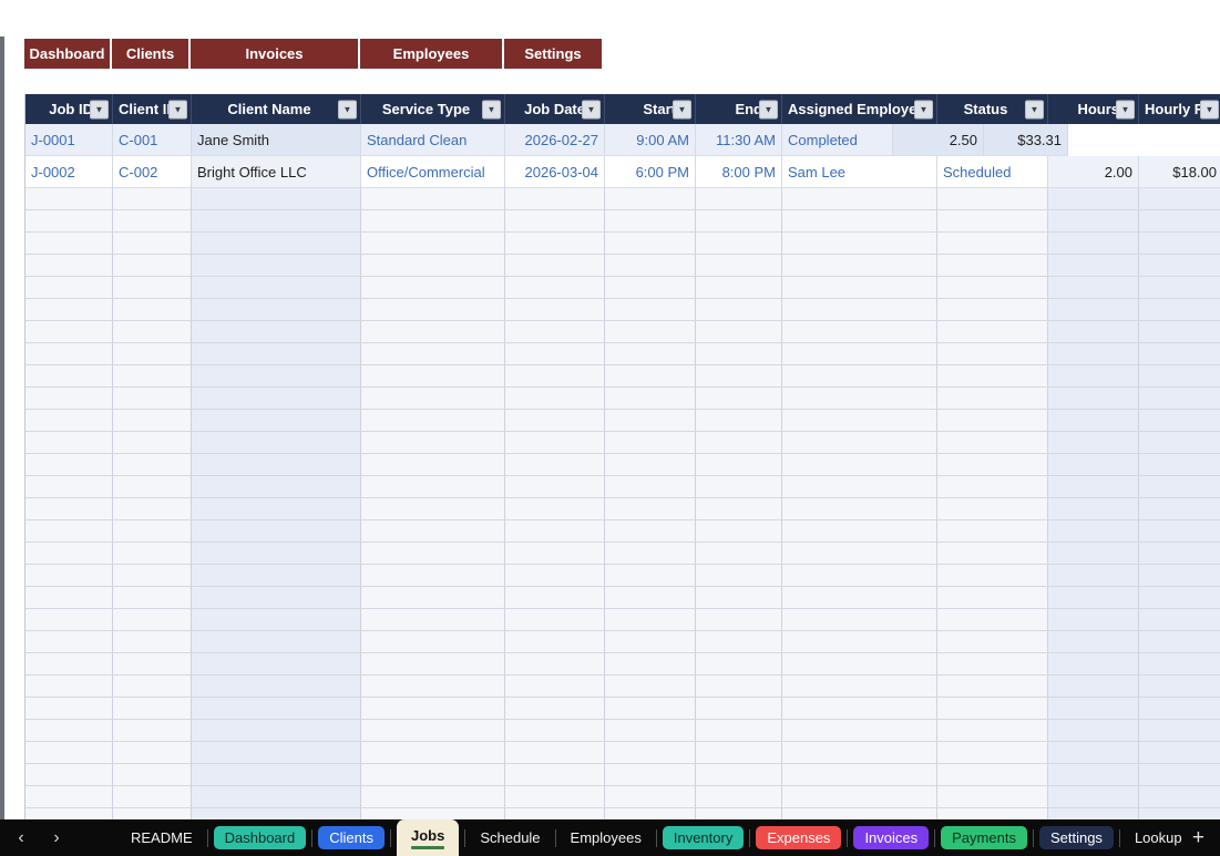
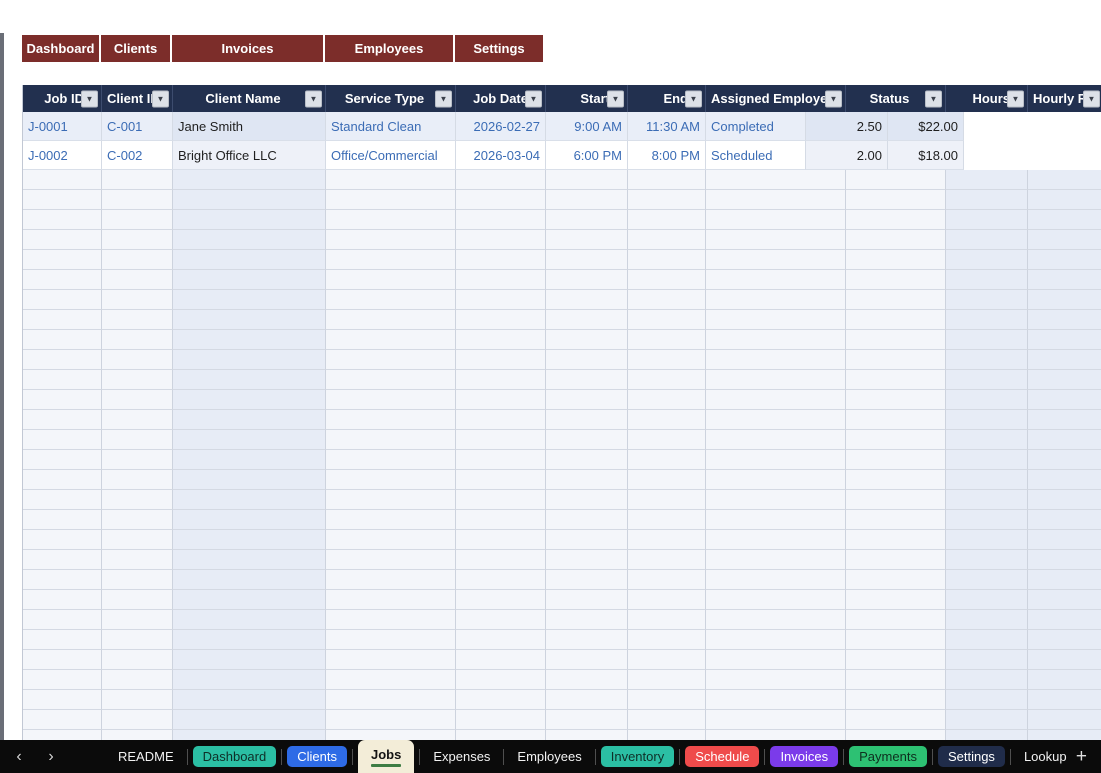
  Dashboard
  Clients
  Invoices
  Employees
  Settings
  Job ID
  ▼
  Client I
  ▼
  Client Name
  ▼
  Service Type
  ▼
  Job Dat
  ▼
  Star
  ▼
  ▼
  Assigned Employe
  ▼
  Status
  ▼
  Hour
  ▼
  ▼
  J-0001
  C-001
  Jane Smith
  Standard Clean
  2026-02-27
  9:00 AM
  11:30 AM
  Completed
  2.50
- $33.31
+ $22.00
  J-0002
  C-002
  Bright Office LLC
  Office/Commercial
  2026-03-04
  6:00 PM
  8:00 PM
- Sam Lee
  Scheduled
  2.00
  $18.00
  ‹
  ›
  README
  Dashboard
  Clients
  Jobs
- Schedule
+ Expenses
  Employees
  Inventory
- Expenses
+ Schedule
  Invoices
  Payments
  Settings
  Lookup
  +
